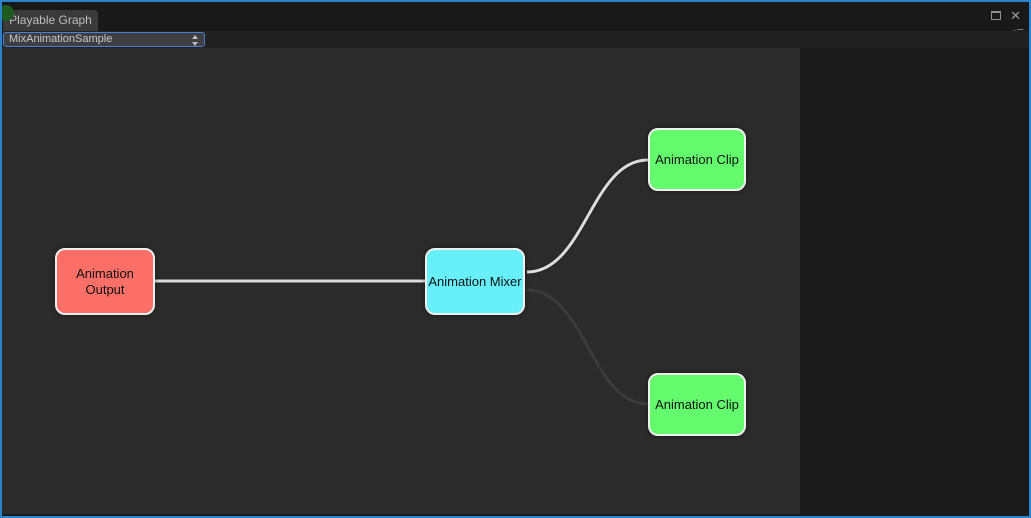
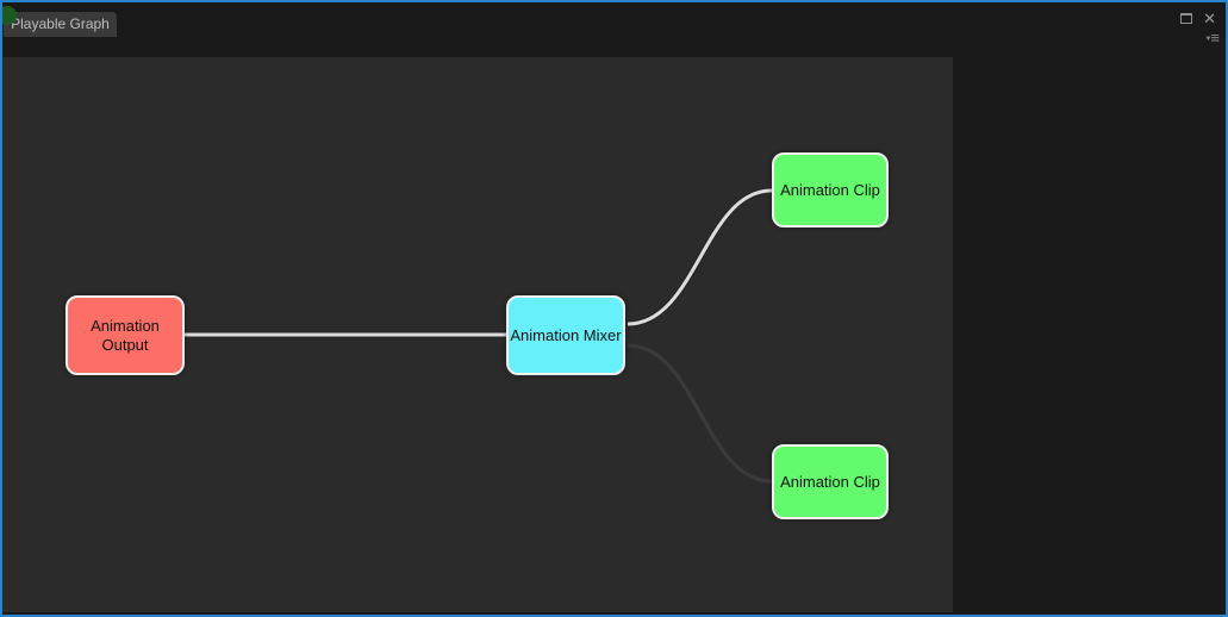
  Playable Graph
  ✕
- MixAnimationSample
  Animation Output
  Animation Mixer
  Animation Clip
  Animation Clip
